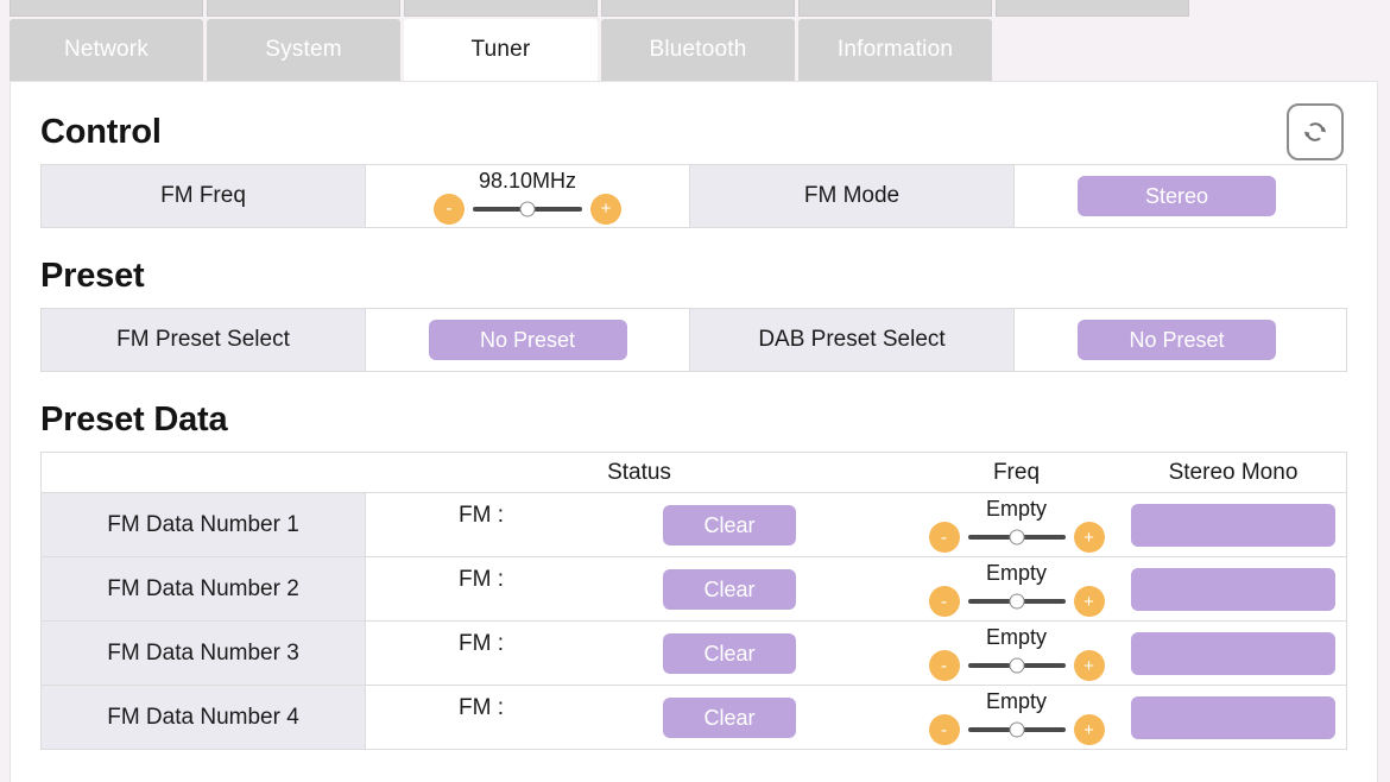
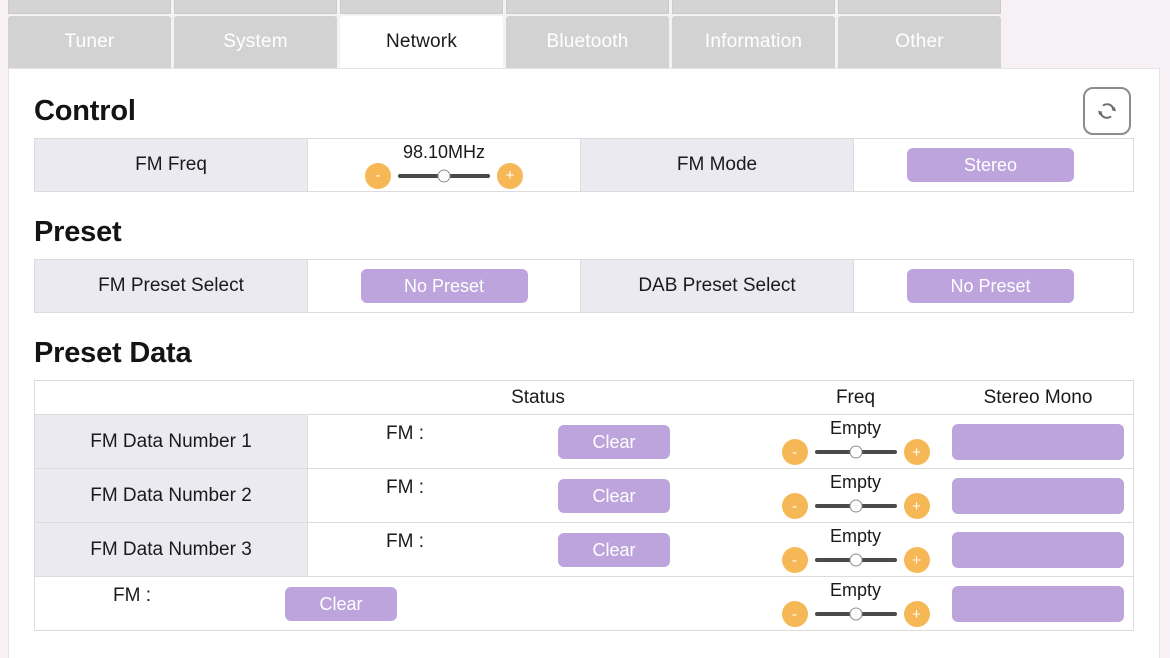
- Network
+ Tuner
  System
- Tuner
+ Network
  Bluetooth
  Information
+ Other
  Control
  FM Freq
  98.10MHz
  -
  +
  FM Mode
  Stereo
  Preset
  FM Preset Select
  No Preset
  DAB Preset Select
  No Preset
  Preset Data
  Status
  Freq
  Stereo Mono
  FM Data Number 1
  FM :
  Clear
  Empty
  -
  +
  FM Data Number 2
  FM :
  Clear
  Empty
  -
  +
  FM Data Number 3
  FM :
  Clear
  Empty
  -
  +
- FM Data Number 4
  FM :
  Clear
  Empty
  -
  +
